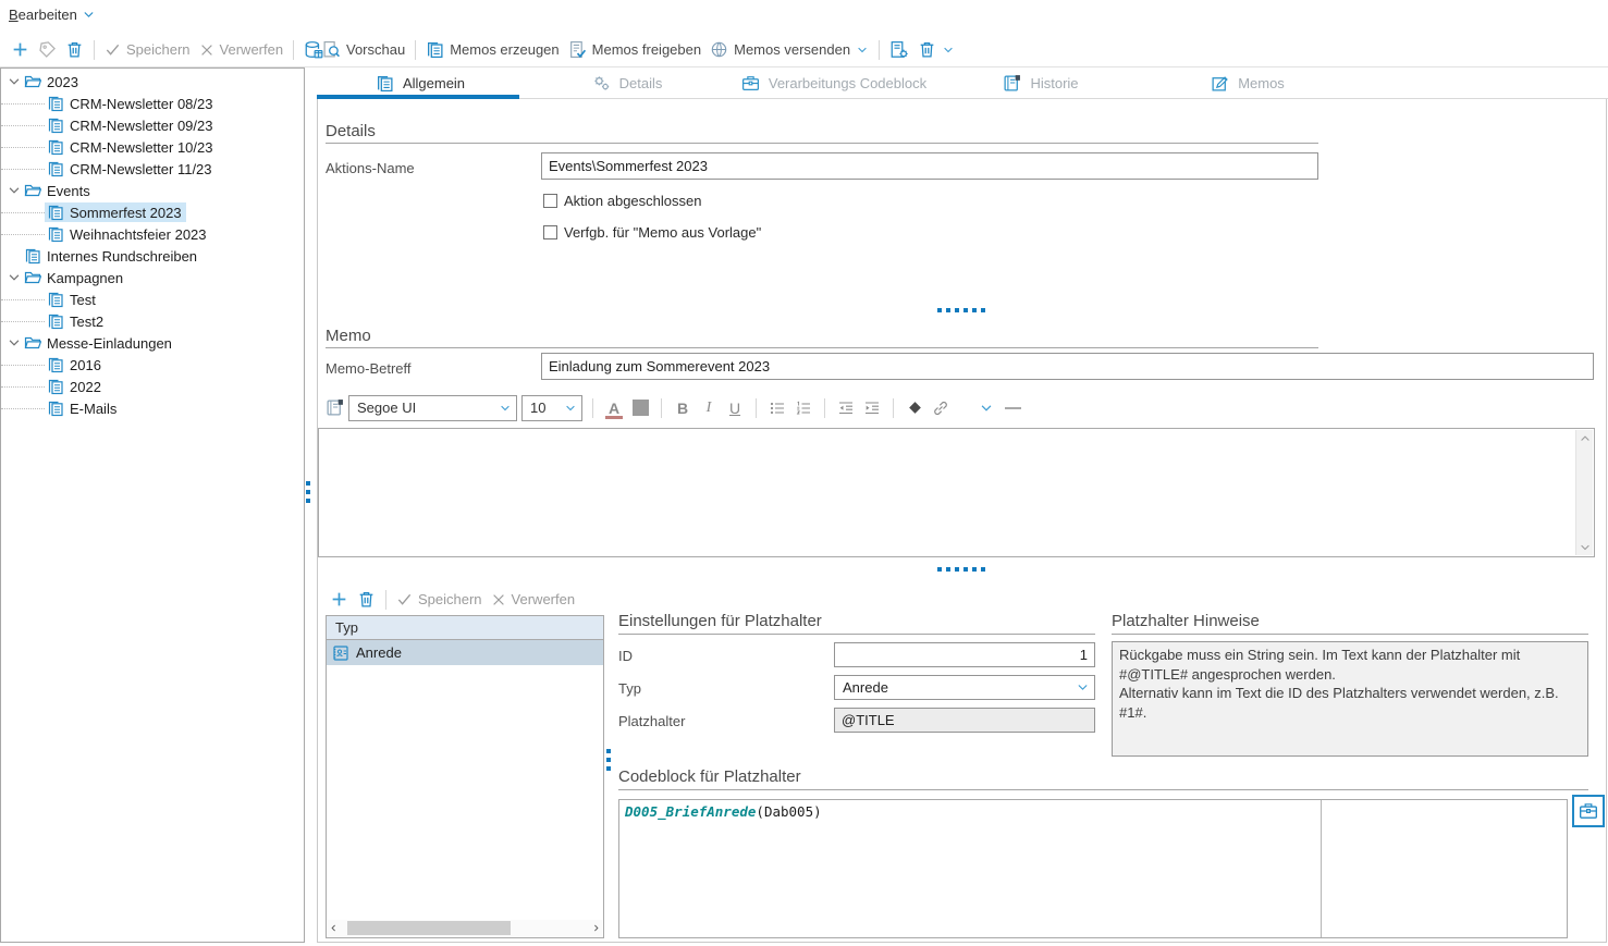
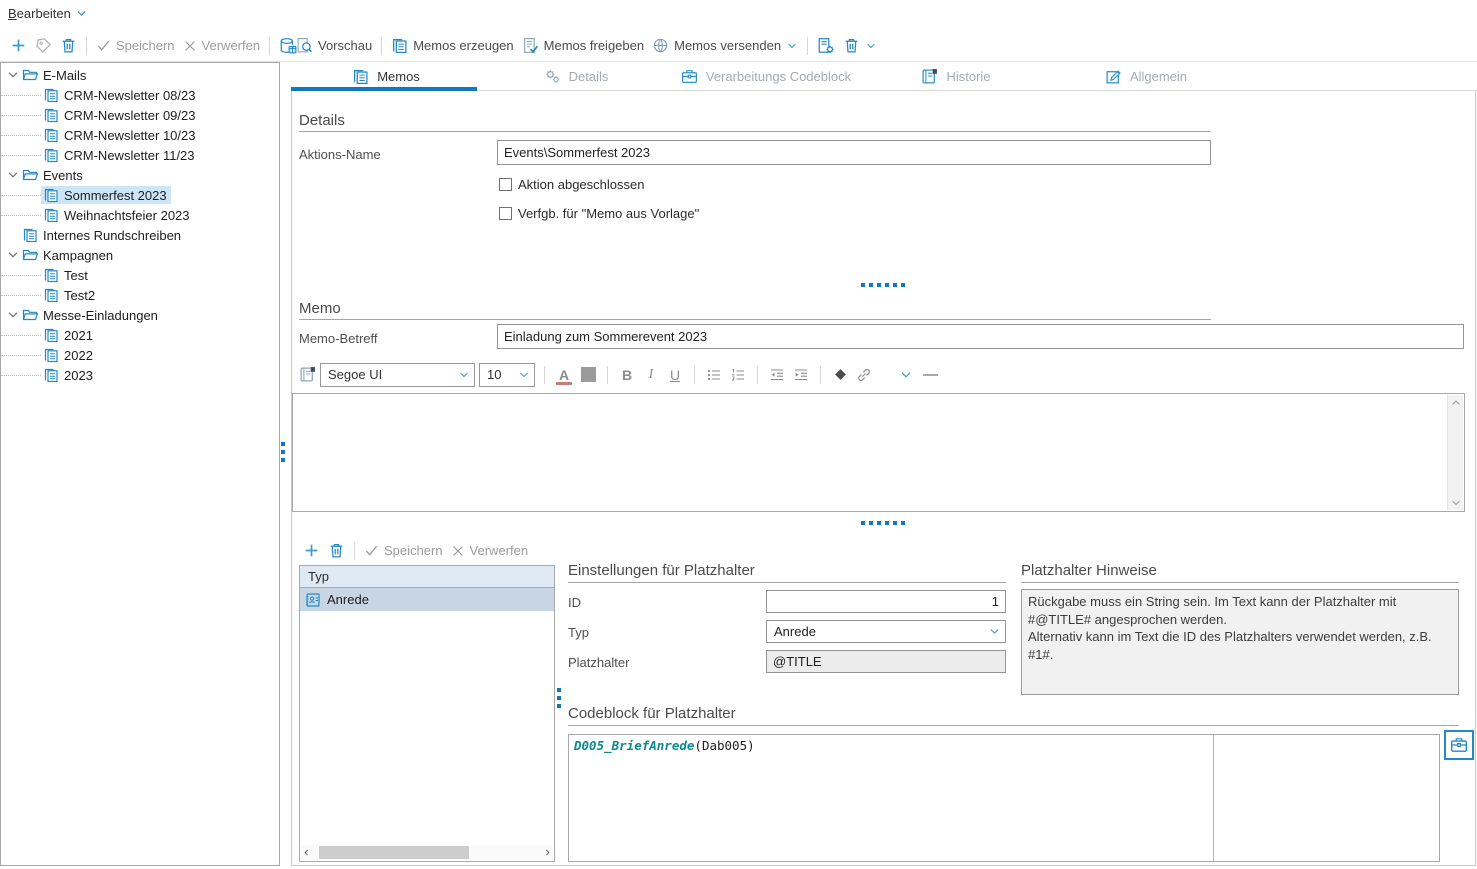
  Bearbeiten
  Speichern
  Verwerfen
  Vorschau
  Memos erzeugen
  Memos freigeben
  Memos versenden
- 2023
+ E-Mails
  CRM-Newsletter 08/23
  CRM-Newsletter 09/23
  CRM-Newsletter 10/23
  CRM-Newsletter 11/23
  Events
  Sommerfest 2023
  Weihnachtsfeier 2023
  Internes Rundschreiben
  Kampagnen
  Test
  Test2
  Messe-Einladungen
- 2016
+ 2021
  2022
- E-Mails
+ 2023
- Allgemein
+ Memos
  Details
  Verarbeitungs Codeblock
  Historie
- Memos
+ Allgemein
  Details
  Aktions-Name
  Events\Sommerfest 2023
  Aktion abgeschlossen
  Verfgb. für "Memo aus Vorlage"
  Memo
  Memo-Betreff
  Einladung zum Sommerevent 2023
  Segoe UI
  10
  A
  B
  I
  U
  Speichern
  Verwerfen
  Typ
  Anrede
  Einstellungen für Platzhalter
  ID
  1
  Typ
  Anrede
  Platzhalter
  @TITLE
  Platzhalter Hinweise
  Rückgabe muss ein String sein. Im Text kann der Platzhalter mit #@TITLE# angesprochen werden.
  Alternativ kann im Text die ID des Platzhalters verwendet werden, z.B. #1#.
  Codeblock für Platzhalter
  D005_BriefAnrede(Dab005)
